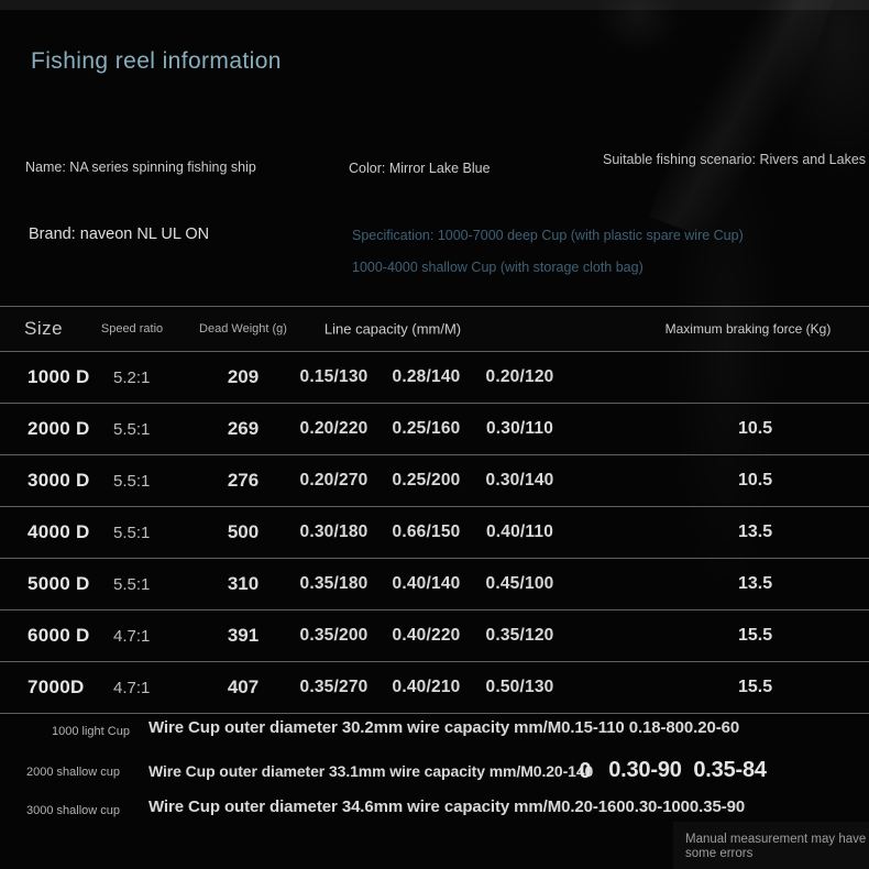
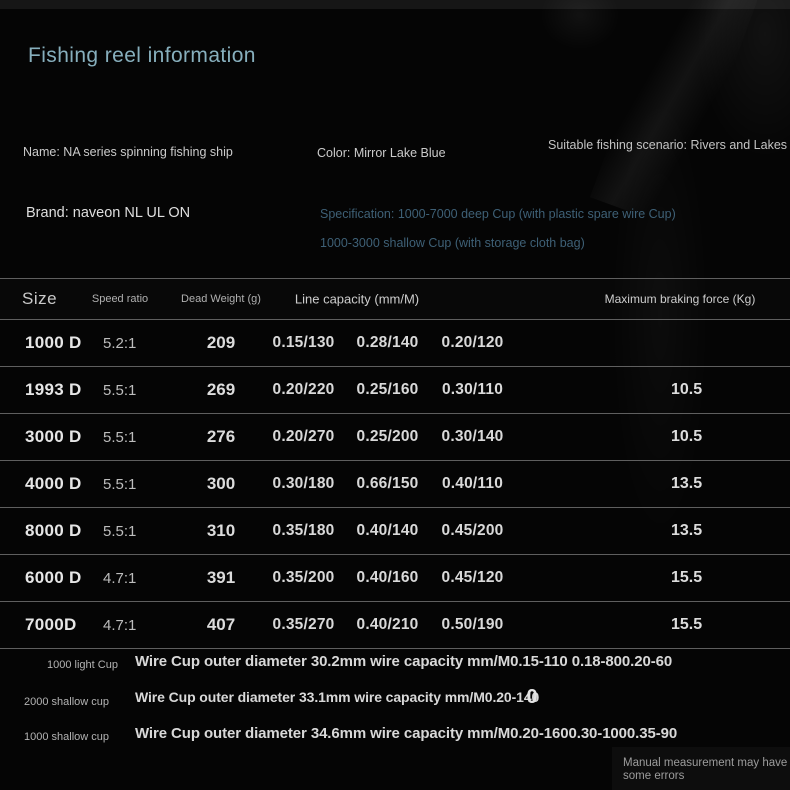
  Fishing reel information
  Name: NA series spinning fishing ship
  Color: Mirror Lake Blue
  Suitable fishing scenario: Rivers and Lakes
  Brand: naveon NL UL ON
  Specification: 1000-7000 deep Cup (with plastic spare wire Cup)
- 1000-4000 shallow Cup (with storage cloth bag)
+ 1000-3000 shallow Cup (with storage cloth bag)
  Size
  Speed ratio
  Dead Weight (g)
  Line capacity (mm/M)
  Maximum braking force (Kg)
  1000 D
  5.2:1
  209
  0.15/130
  0.28/140
  0.20/120
- 2000 D
+ 1993 D
  5.5:1
  269
  0.20/220
  0.25/160
  0.30/110
  10.5
  3000 D
  5.5:1
  276
  0.20/270
  0.25/200
  0.30/140
  10.5
  4000 D
  5.5:1
- 500
+ 300
  0.30/180
  0.66/150
  0.40/110
  13.5
- 5000 D
+ 8000 D
  5.5:1
  310
  0.35/180
  0.40/140
- 0.45/100
+ 0.45/200
  13.5
  6000 D
  4.7:1
  391
  0.35/200
- 0.40/220
+ 0.40/160
- 0.35/120
+ 0.45/120
  15.5
  7000D
  4.7:1
  407
  0.35/270
  0.40/210
- 0.50/130
+ 0.50/190
  15.5
  1000 light Cup
  Wire Cup outer diameter 30.2mm wire capacity mm/M0.15-110 0.18-800.20-60
  2000 shallow cup
  Wire Cup outer diameter 33.1mm wire capacity mm/M0.20-14
  0
  0
- 0.30-90 0.35-84
- 3000 shallow cup
+ 1000 shallow cup
  Wire Cup outer diameter 34.6mm wire capacity mm/M0.20-1600.30-1000.35-90
  Manual measurement may have
  some errors
